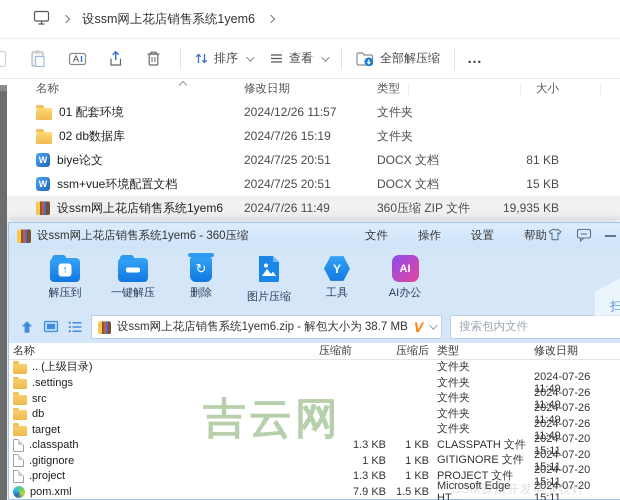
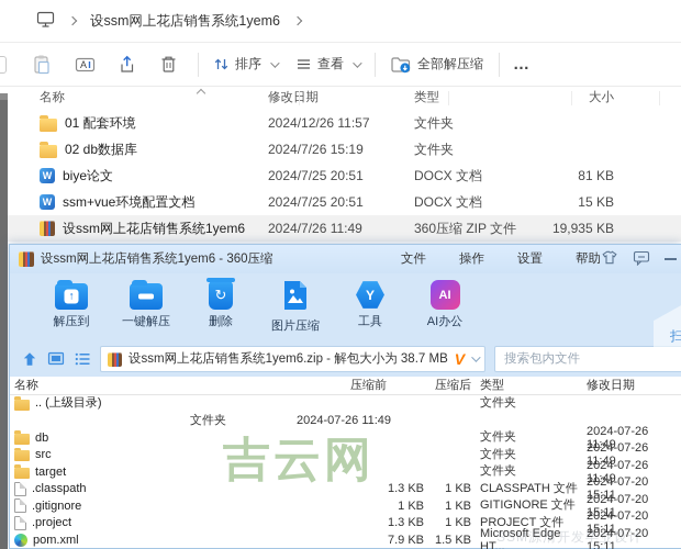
  设ssm网上花店销售系统1yem6
  A
  排序
  查看
  全部解压缩
  …
  名称
  修改期
  类型
  大小
  01 配套环境
  2024/12/26 11:57
  文件夹
  02 db数据库
  2024/7/26 15:19
  文件夹
  biye论文
  2024/7/25 20:51
  DOCX 文档
  81 KB
  ssm+vue环境配置文档
  2024/7/25 20:51
  DOCX 文档
  15 KB
  设ssm网上花店销售系统1yem6
  2024/7/26 11:49
  360压缩 ZIP 文件
  19,935 KB
  设ssm网上花店销售系统1yem6 - 360压缩
  文件
  操作
  设置
  帮助
  解压到
  一键解压
  删除
  图片压缩
  工具
  AI办公
  设ssm网上花店销售系统1yem6.zip - 解包大小为 38.7 MB
  搜索包内文件
  名称
  压缩前
  压缩后
  类型
  修改日期
  .. (上级目录)
  文件夹
- .settings
  文件夹
  2024-07-26 11:49
- src
+ db
  文件夹
  2024-07-26 11:49
- db
+ src
  文件夹
  2024-07-26 11:49
  target
  文件夹
  2024-07-26 11:49
  .classpath
  1.3 KB
  1 KB
  CLASSPATH 文件
  2024-07-20 15:11
  .gitignore
  1 KB
  1 KB
  GITIGNORE 文件
  2024-07-20 15:11
  .project
  1.3 KB
  1 KB
  PROJECT 文件
  2024-07-20 15:11
  pom.xml
  7.9 KB
  1.5 KB
  Microsoft Edge HT...
  2024-07-20 15:11
  吉云网
  SSM源清开发毕业设计
